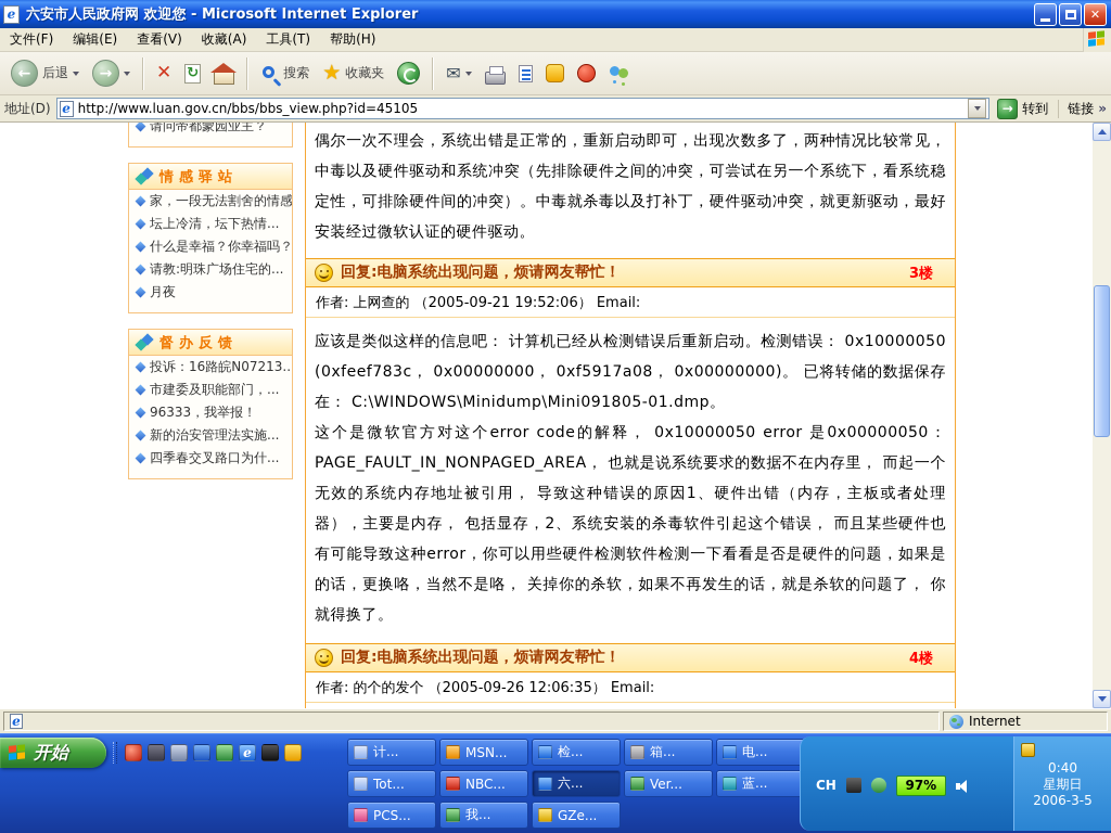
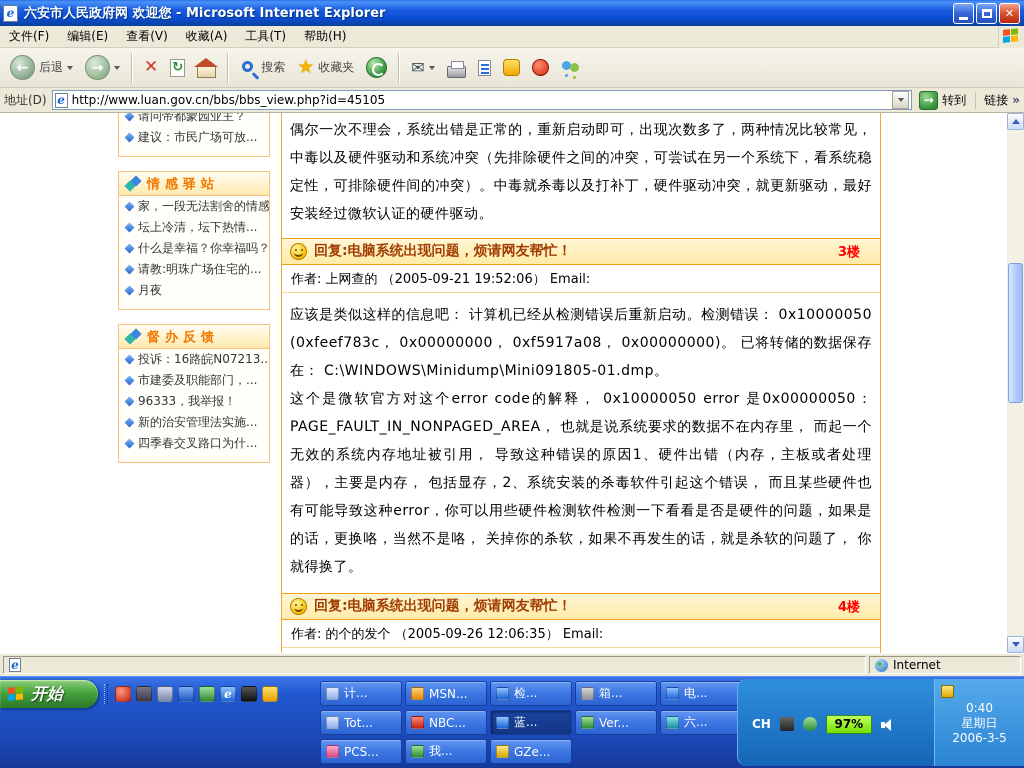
  e
  六安市人民政府网 欢迎您 - Microsoft Internet Explorer
  ✕
  文件(F)
  编辑(E)
  查看(V)
  收藏(A)
  工具(T)
  帮助(H)
  ←
  后退
  →
  ✕
  ↻
  搜索
  ★
  收藏夹
  ✉
  地址(D)
  e
  http://www.luan.gov.cn/bbs/bbs_view.php?id=45105
  →
  转到
  链接
  »
  请问帝都蒙园业主？
+ 建议：市民广场可放...
  情感驿站
  家，一段无法割舍的情感
  坛上冷清，坛下热情...
  什么是幸福？你幸福吗？
  请教:明珠广场住宅的...
  月夜
  督办反馈
  投诉：16路皖N07213..
  市建委及职能部门，...
  96333，我举报！
  新的治安管理法实施...
  四季春交叉路口为什...
  偶尔一次不理会，系统出错是正常的，重新启动即可，出现次数多了，两种情况比较常见，中毒以及硬件驱动和系统冲突（先排除硬件之间的冲突，可尝试在另一个系统下，看系统稳定性，可排除硬件间的冲突）。中毒就杀毒以及打补丁，硬件驱动冲突，就更新驱动，最好安装经过微软认证的硬件驱动。
  回复:电脑系统出现问题，烦请网友帮忙！
  3楼
  作者: 上网查的 （2005-09-21 19:52:06） Email:
  应该是类似这样的信息吧： 计算机已经从检测错误后重新启动。检测错误： 0x10000050 (0xfeef783c， 0x00000000， 0xf5917a08， 0x00000000)。 已将转储的数据保存在： C:\WINDOWS\Minidump\Mini091805-01.dmp。
  这个是微软官方对这个error code的解释， 0x10000050 error 是0x00000050： PAGE_FAULT_IN_NONPAGED_AREA， 也就是说系统要求的数据不在内存里， 而起一个无效的系统内存地址被引用， 导致这种错误的原因1、硬件出错（内存，主板或者处理器），主要是内存， 包括显存，2、系统安装的杀毒软件引起这个错误， 而且某些硬件也有可能导致这种error，你可以用些硬件检测软件检测一下看看是否是硬件的问题，如果是的话，更换咯，当然不是咯， 关掉你的杀软，如果不再发生的话，就是杀软的问题了， 你就得换了。
  回复:电脑系统出现问题，烦请网友帮忙！
  4楼
  作者: 的个的发个 （2005-09-26 12:06:35） Email:
  e
  Internet
  开始
  e
  计...
  MSN...
  检...
  箱...
  电...
  Tot...
  NBC...
- 六...
+ 蓝...
  Ver...
- 蓝...
+ 六...
  PCS...
  我...
  GZe...
  CH
  97%
  0:40
  星期日
  2006-3-5
